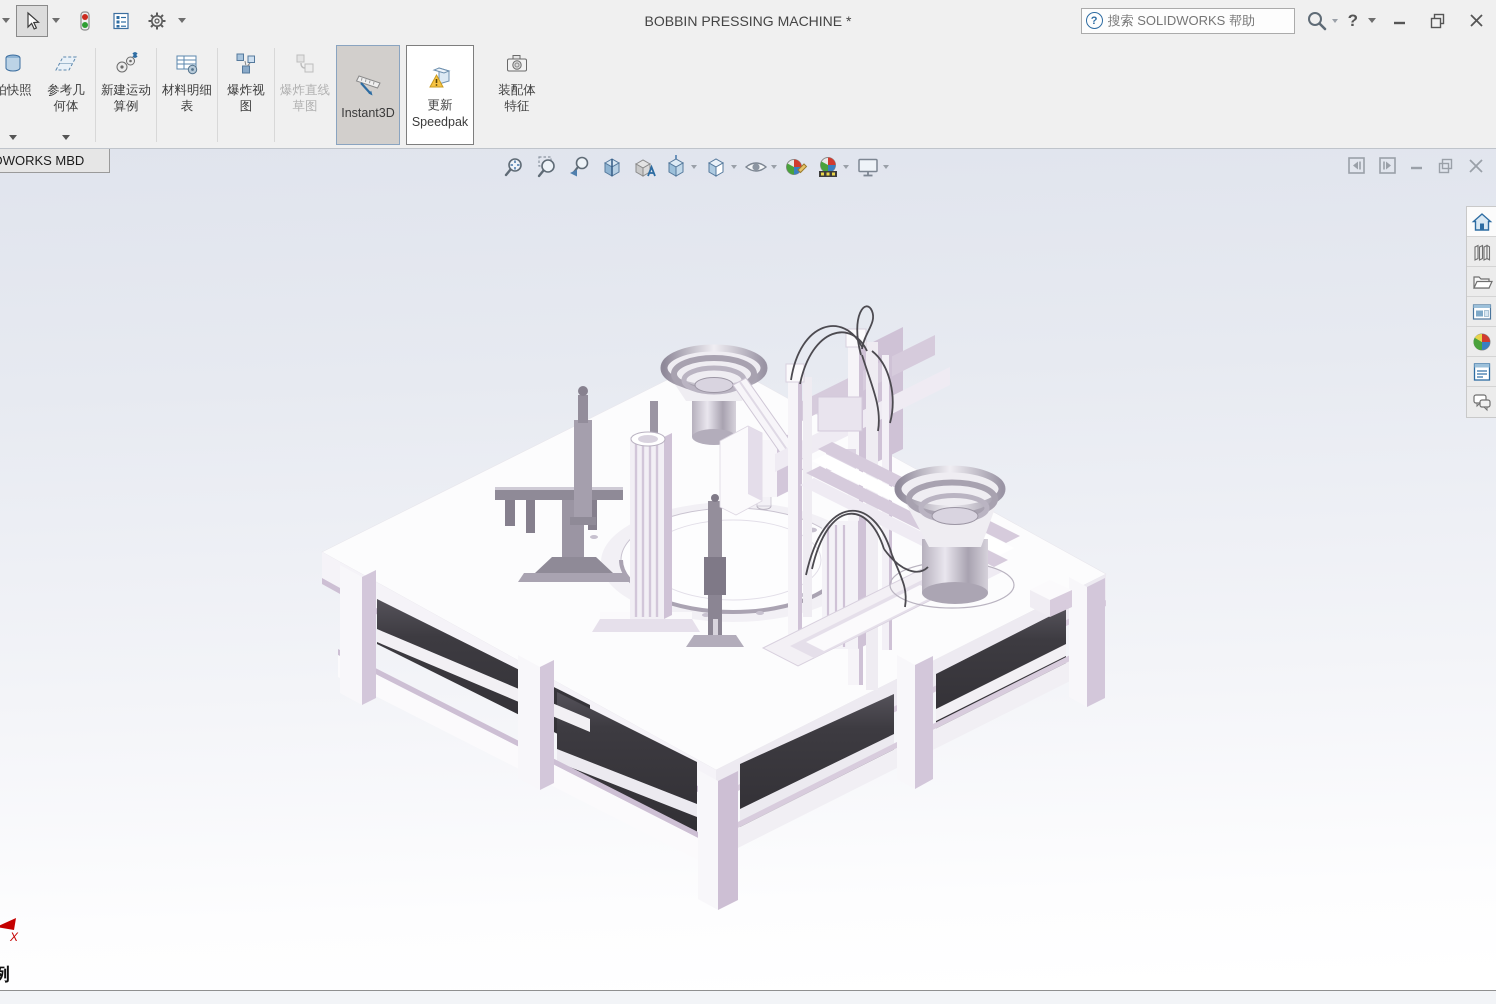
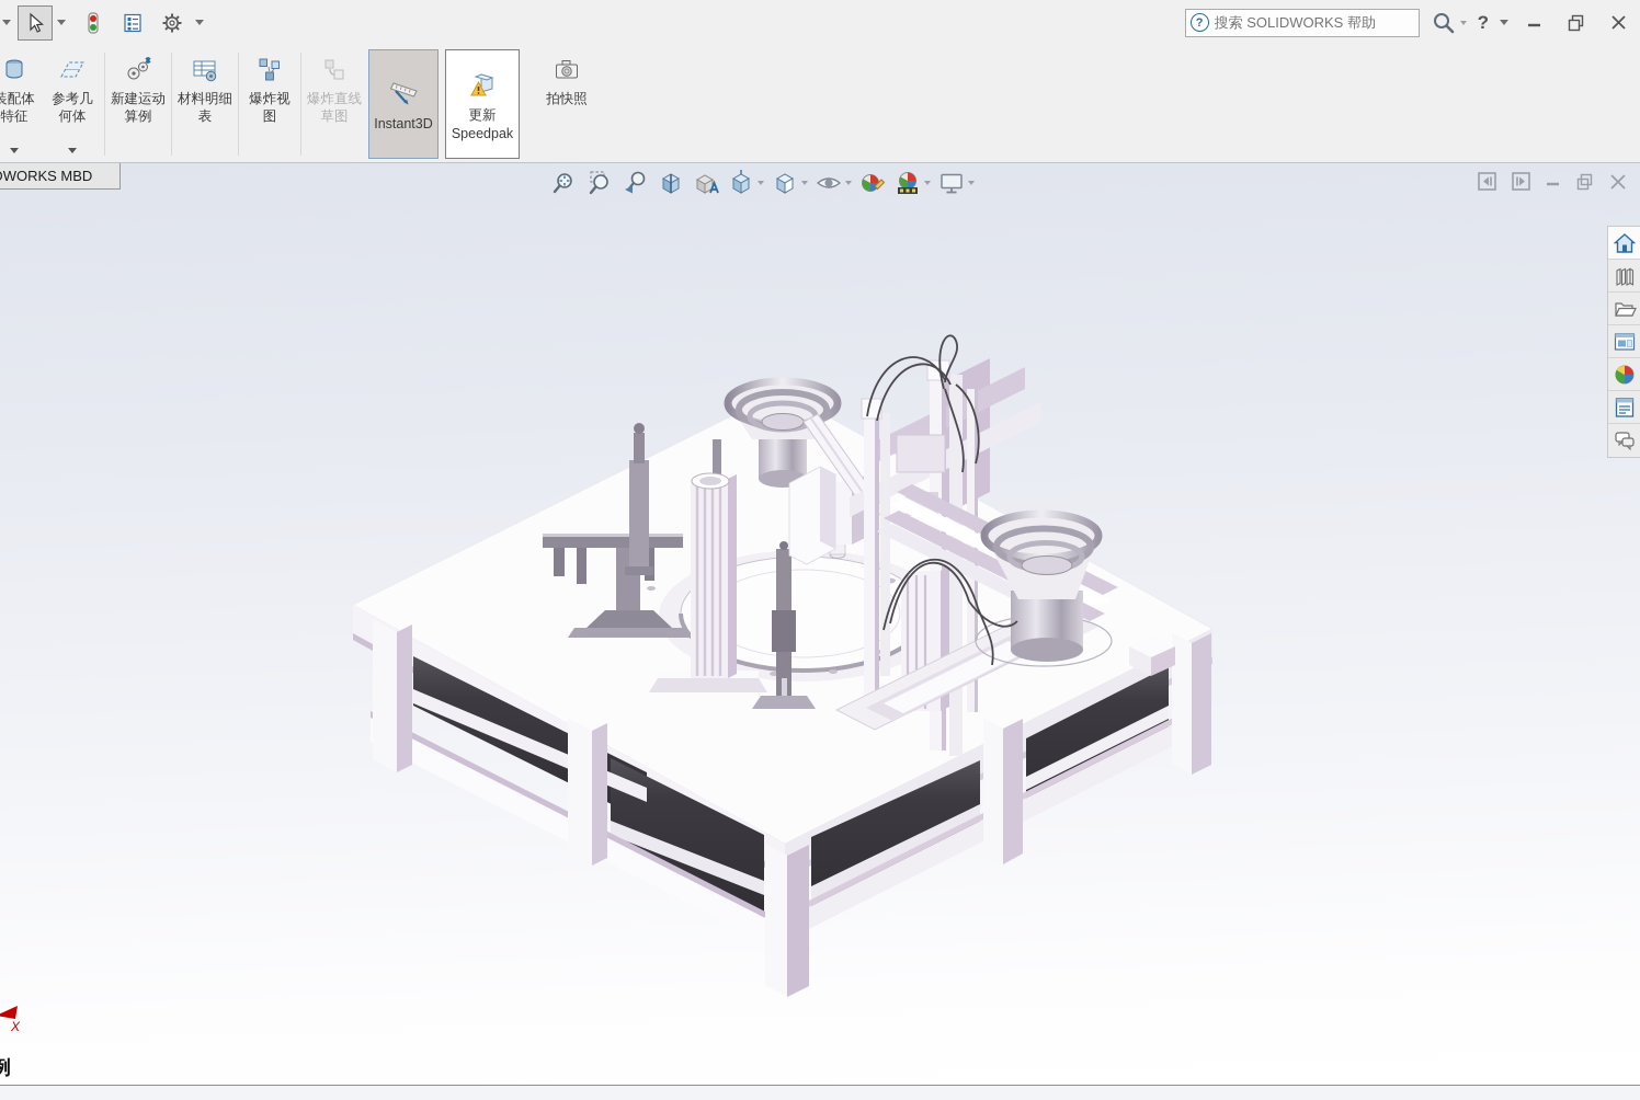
- BOBBIN PRESSING MACHINE *
  ?
  搜索 SOLIDWORKS 帮助
  ?
- 拍快照
+ 装配体特征
  参考几何体
  新建运动算例
  材料明细表
  爆炸视图
  爆炸直线草图
  Instant3D
  更新 Speedpak
- 装配体特征
+ 拍快照
  X
  例
